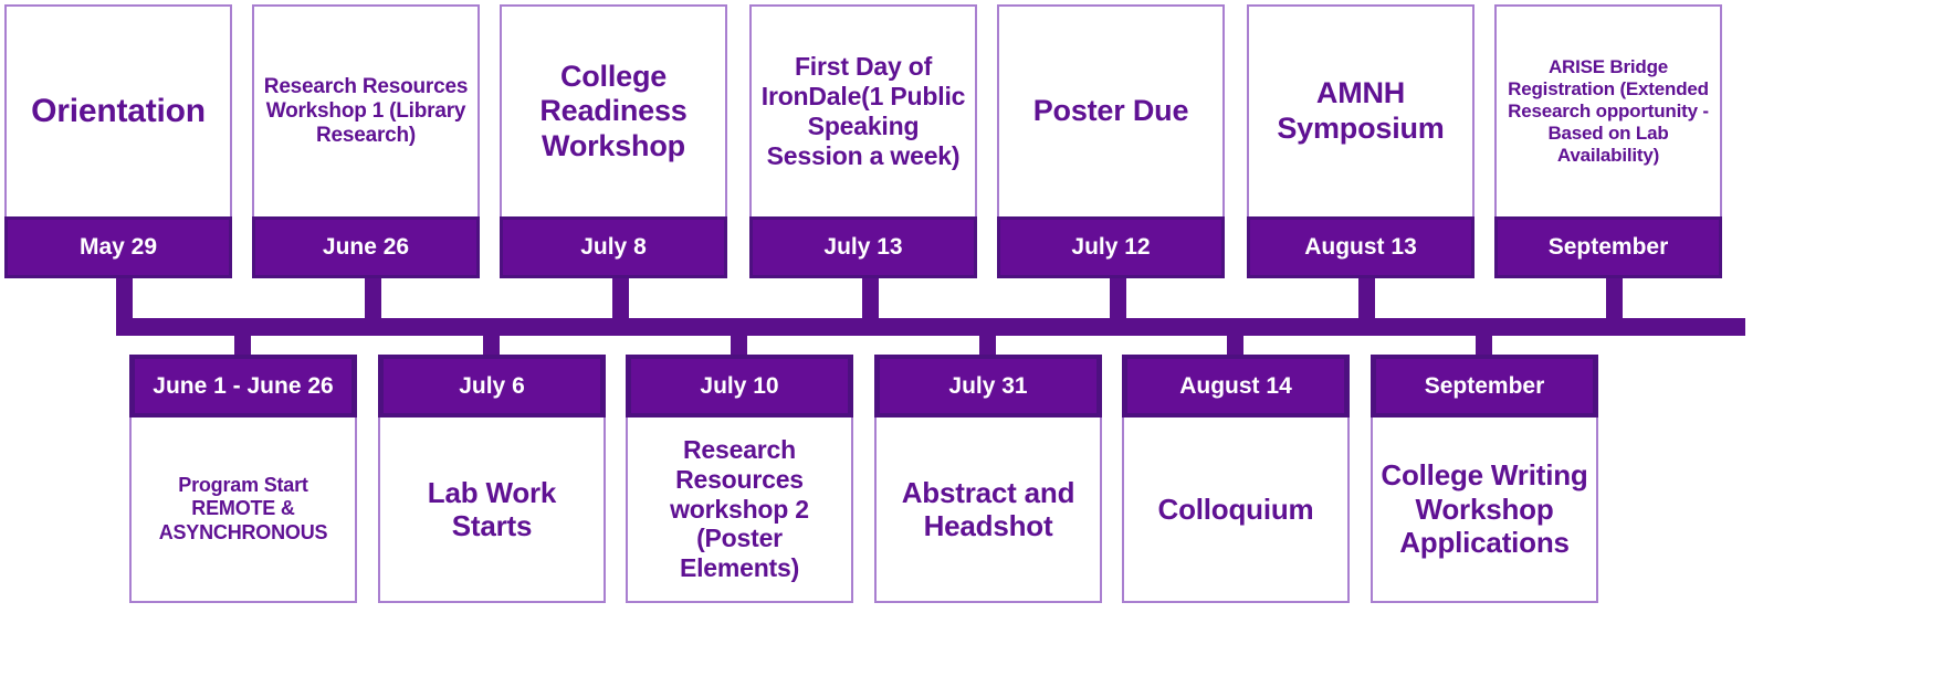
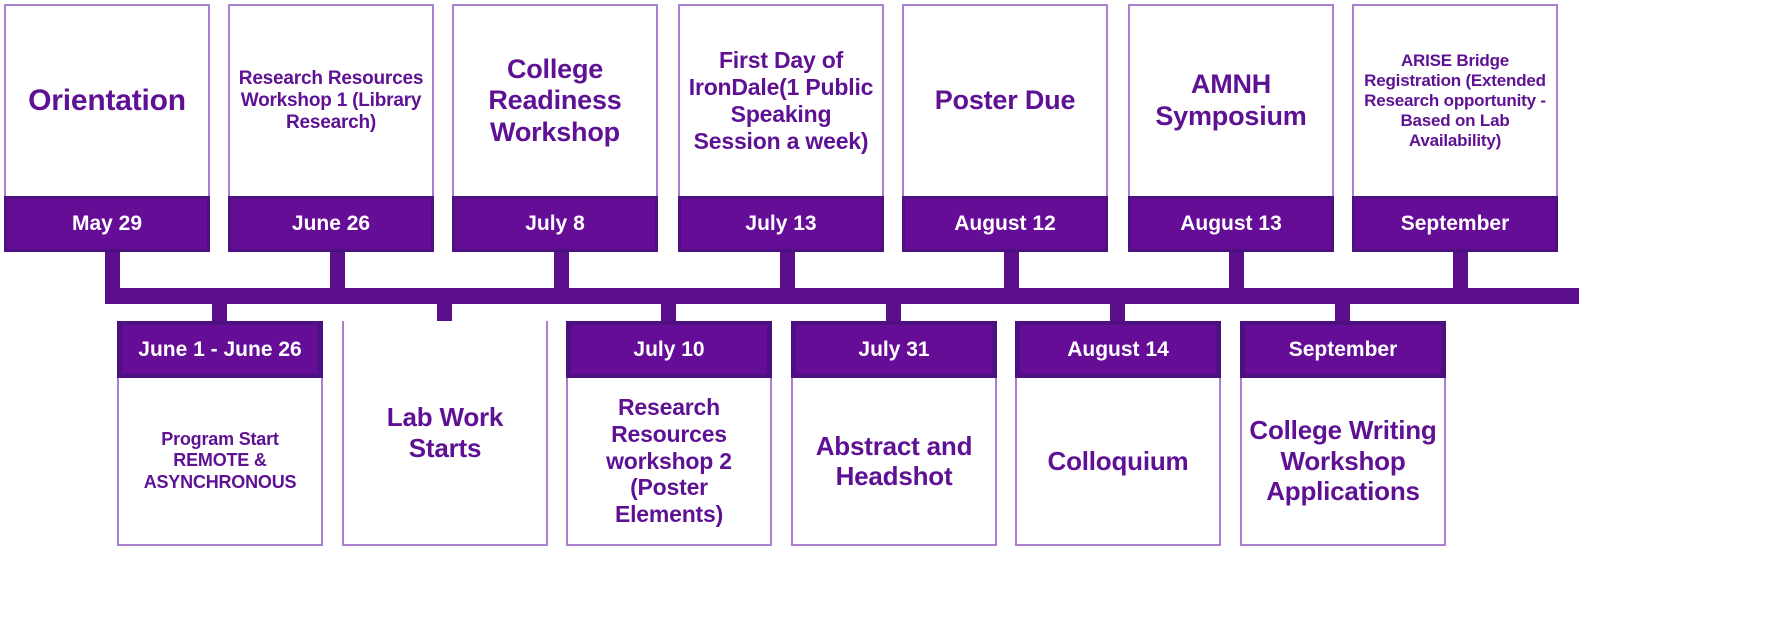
  Orientation
  May 29
  Research Resources Workshop 1 (Library Research)
  June 26
  College Readiness Workshop
  July 8
  First Day of IronDale(1 Public Speaking Session a week)
  July 13
  Poster Due
- July 12
+ August 12
  AMNH Symposium
  August 13
  ARISE Bridge Registration (Extended Research opportunity - Based on Lab Availability)
  September
  June 1 - June 26
  Program Start REMOTE & ASYNCHRONOUS
- July 6
  Lab Work Starts
  July 10
  Research Resources workshop 2 (Poster Elements)
  July 31
  Abstract and Headshot
  August 14
  Colloquium
  September
  College Writing Workshop Applications
